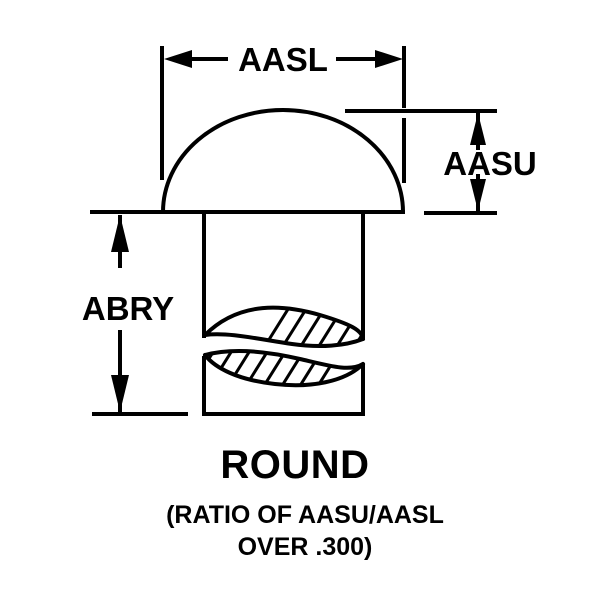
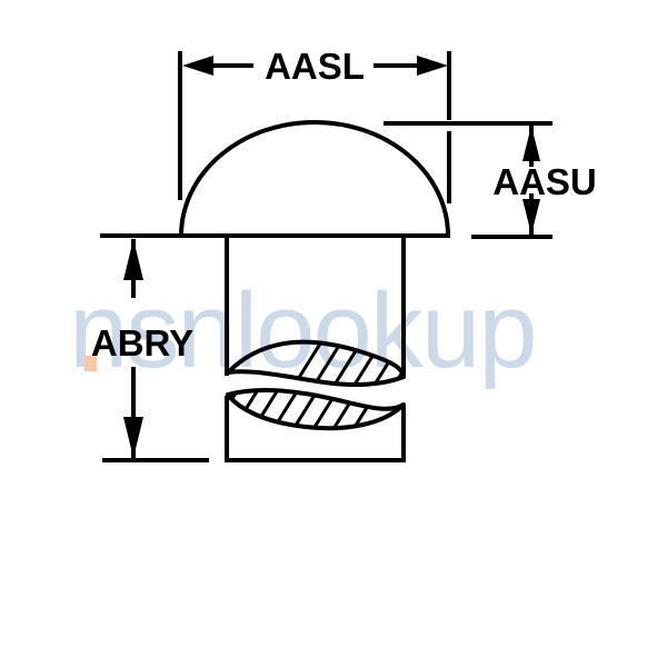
+ nsnlookup
  AASL
  AASU
  ABRY
- ROUND
- (RATIO OF AASU/AASL
- OVER .300)
